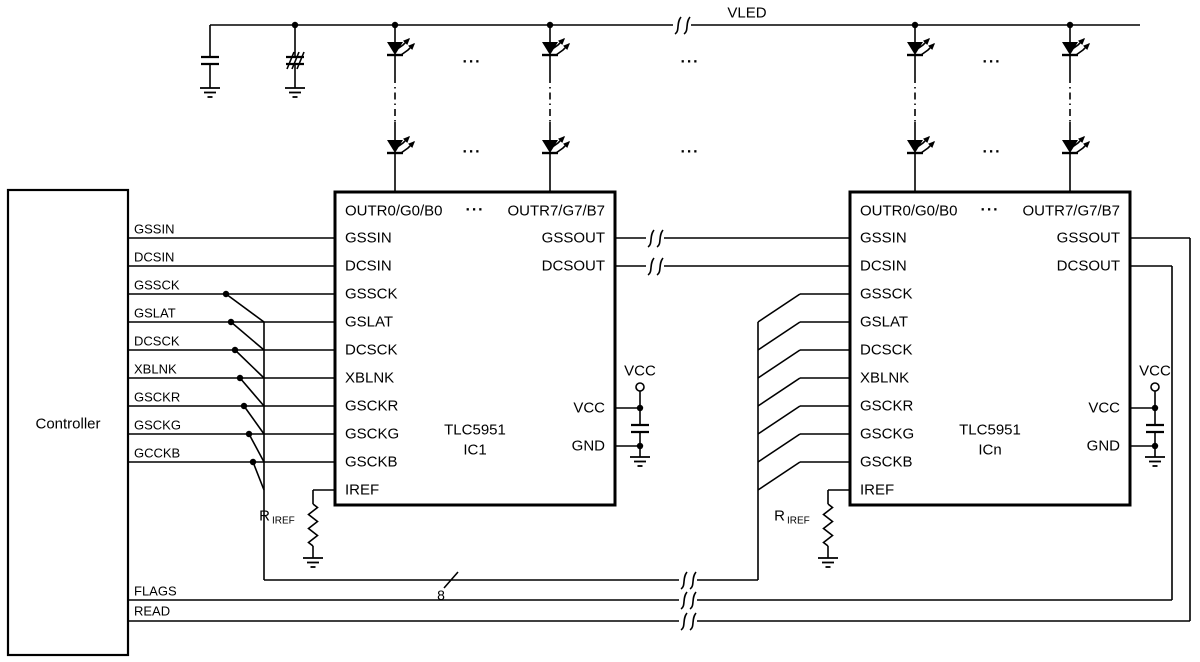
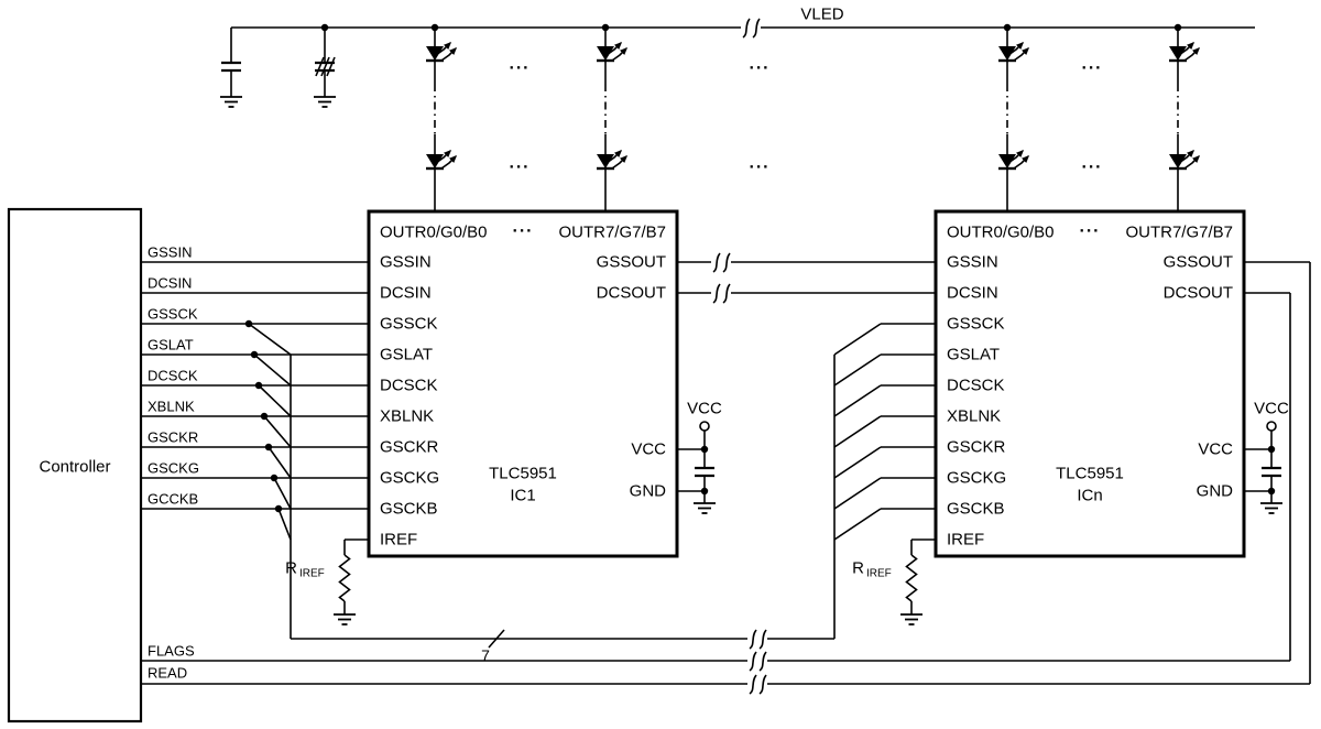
  VLED
  Controller
  GSSIN
  DCSIN
  GSSCK
  GSLAT
  DCSCK
  XBLNK
  GSCKR
  GSCKG
  GCCKB
  FLAGS
  READ
- 8
+ 7
  ···
  ···
  ···
  ···
  ···
  ···
  OUTR0/G0/B0
  ···
  OUTR7/G7/B7
  GSSIN
  DCSIN
  GSSCK
  GSLAT
  DCSCK
  XBLNK
  GSCKR
  GSCKG
  GSCKB
  IREF
  GSSOUT
  DCSOUT
  VCC
  GND
  TLC5951
  IC1
  OUTR0/G0/B0
  ···
  OUTR7/G7/B7
  GSSIN
  DCSIN
  GSSCK
  GSLAT
  DCSCK
  XBLNK
  GSCKR
  GSCKG
  GSCKB
  IREF
  GSSOUT
  DCSOUT
  VCC
  GND
  TLC5951
  ICn
  VCC
  VCC
  R
  IREF
  R
  IREF
